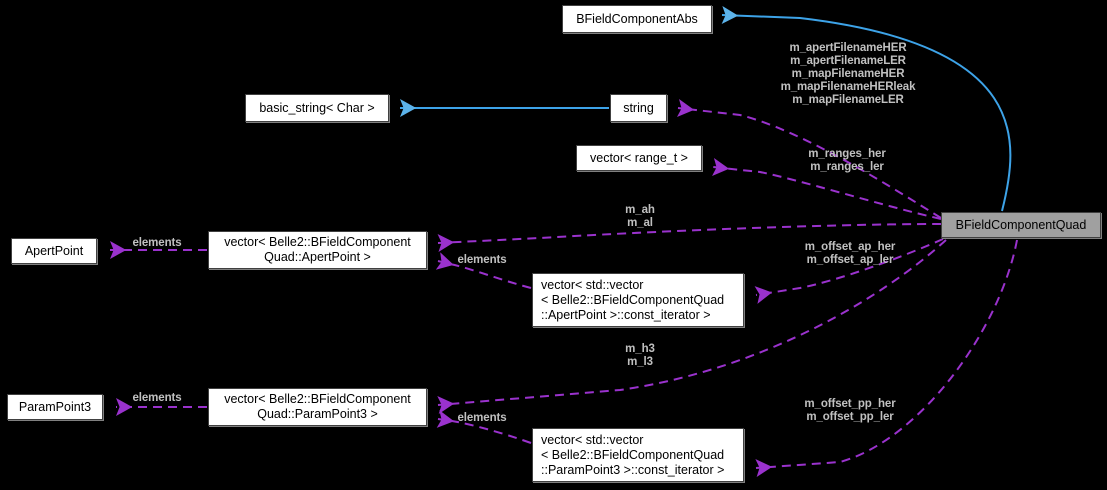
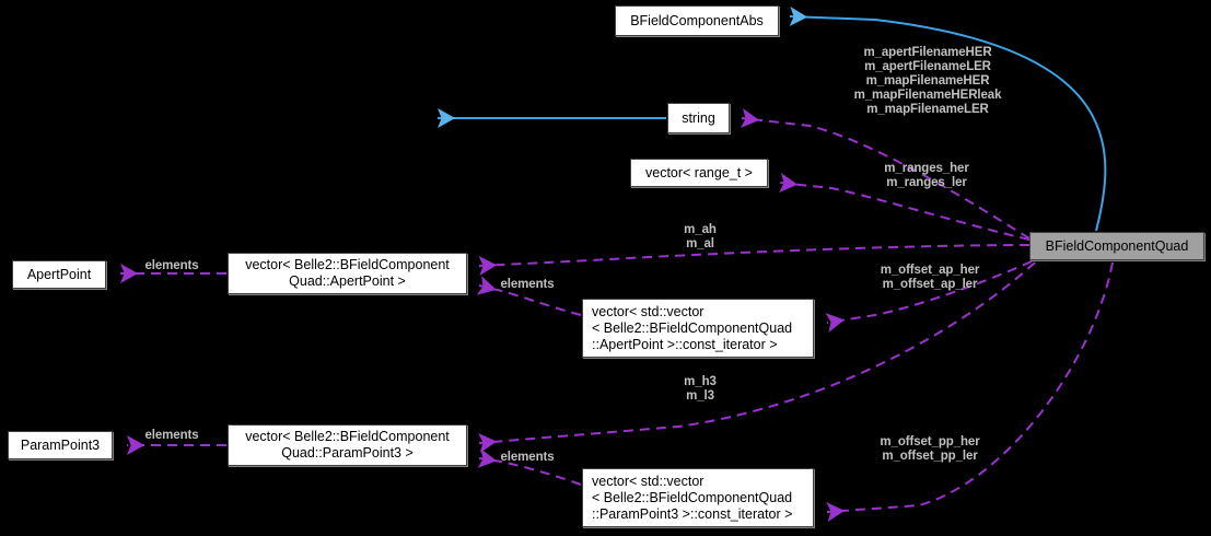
  BFieldComponentAbs
- basic_string< Char >
  string
  vector< range_t >
  BFieldComponentQuad
  ApertPoint
  vector< Belle2::BFieldComponent
  Quad::ApertPoint >
  vector< std::vector
  < Belle2::BFieldComponentQuad
  ::ApertPoint >::const_iterator >
  ParamPoint3
  vector< Belle2::BFieldComponent
  Quad::ParamPoint3 >
  vector< std::vector
  < Belle2::BFieldComponentQuad
  ::ParamPoint3 >::const_iterator >
  m_apertFilenameHER
  m_apertFilenameLER
  m_mapFilenameHER
  m_mapFilenameHERleak
  m_mapFilenameLER
  m_ranges_her
  m_ranges_ler
  m_ah
  m_al
  m_offset_ap_her
  m_offset_ap_ler
  elements
  elements
  m_h3
  m_l3
  elements
  elements
  m_offset_pp_her
  m_offset_pp_ler
